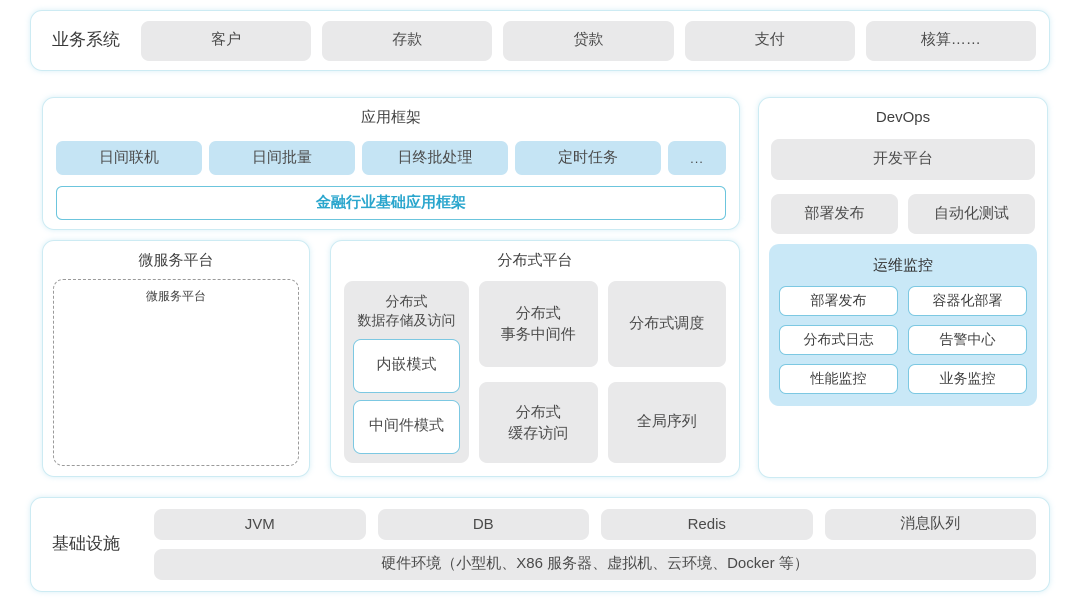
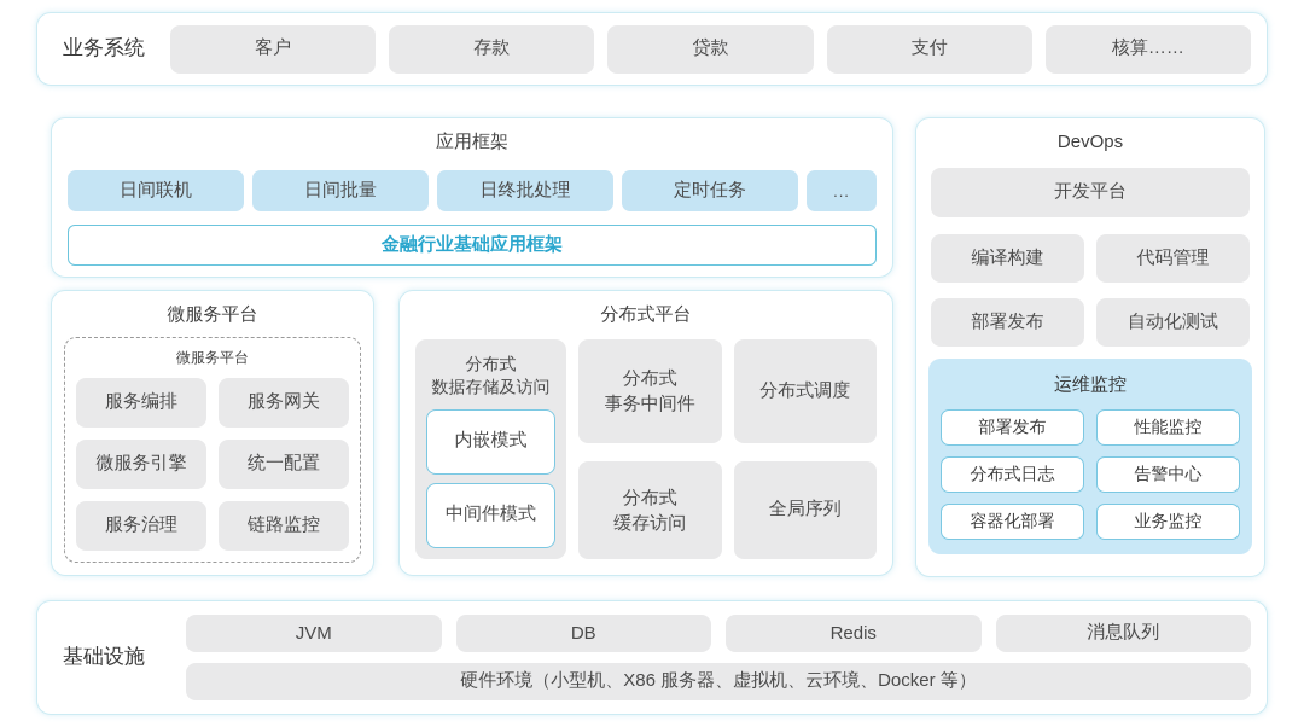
  业务系统
  客户
  存款
  贷款
  支付
  核算……
  应用框架
  日间联机
  日间批量
  日终批处理
  定时任务
  ...
  金融行业基础应用框架
  微服务平台
  微服务平台
+ 服务编排
+ 服务网关
+ 微服务引擎
+ 统一配置
+ 服务治理
+ 链路监控
  分布式平台
  分布式
  数据存储及访问
  内嵌模式
  中间件模式
  分布式
  事务中间件
  分布式调度
  分布式
  缓存访问
  全局序列
  DevOps
  开发平台
+ 编译构建
+ 代码管理
  部署发布
  自动化测试
  运维监控
  部署发布
- 容器化部署
+ 性能监控
  分布式日志
  告警中心
- 性能监控
+ 容器化部署
  业务监控
  基础设施
  JVM
  DB
  Redis
  消息队列
  硬件环境（小型机、X86 服务器、虚拟机、云环境、Docker 等）
